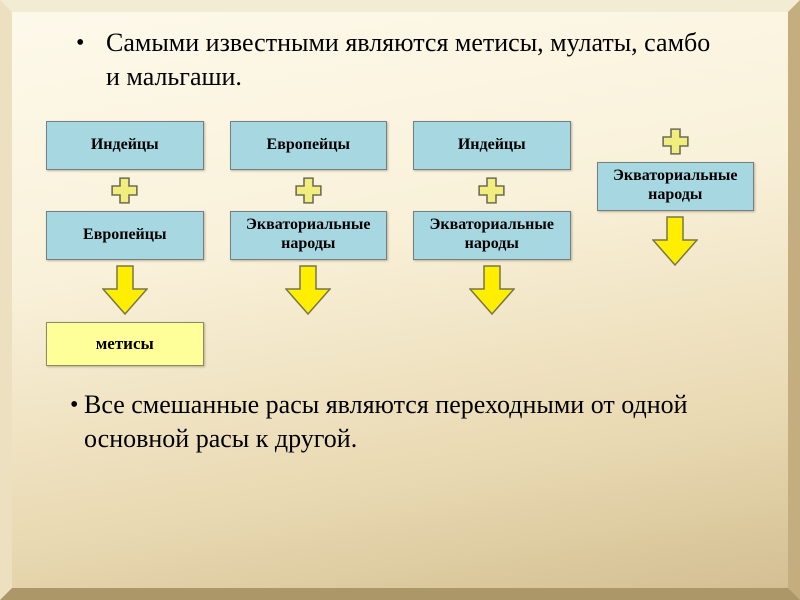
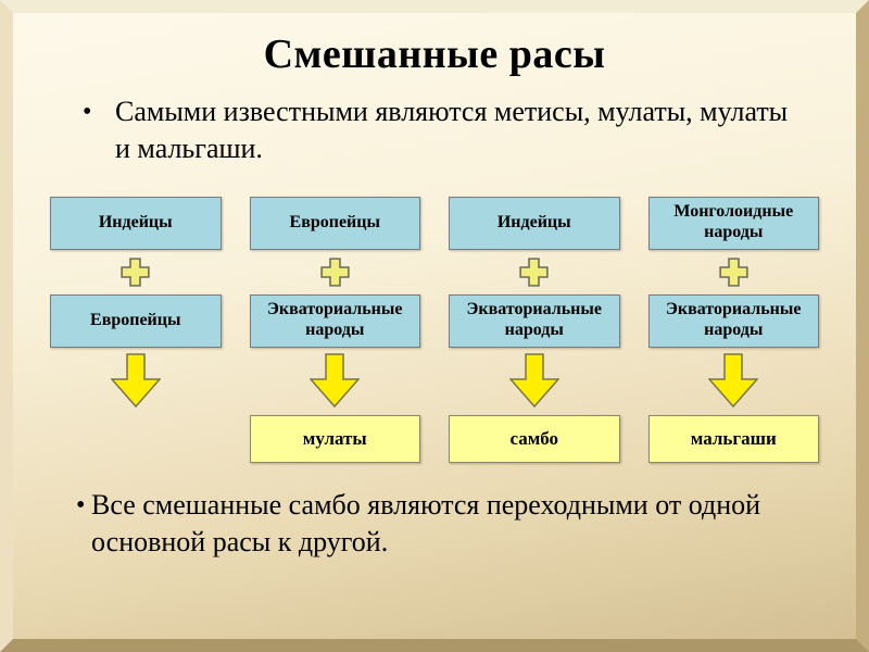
+ Смешанные расы
  •
- Самыми известными являются метисы, мулаты, самбо и мальгаши.
+ Самыми известными являются метисы, мулаты, мулаты и мальгаши.
  Индейцы
  Европейцы
- метисы
  Европейцы
  Экваториальные народы
+ мулаты
  Индейцы
  Экваториальные народы
+ самбо
+ Монголоидные народы
  Экваториальные народы
+ мальгаши
  •
- Все смешанные расы являются переходными от одной основной расы к другой.
+ Все смешанные самбо являются переходными от одной основной расы к другой.
